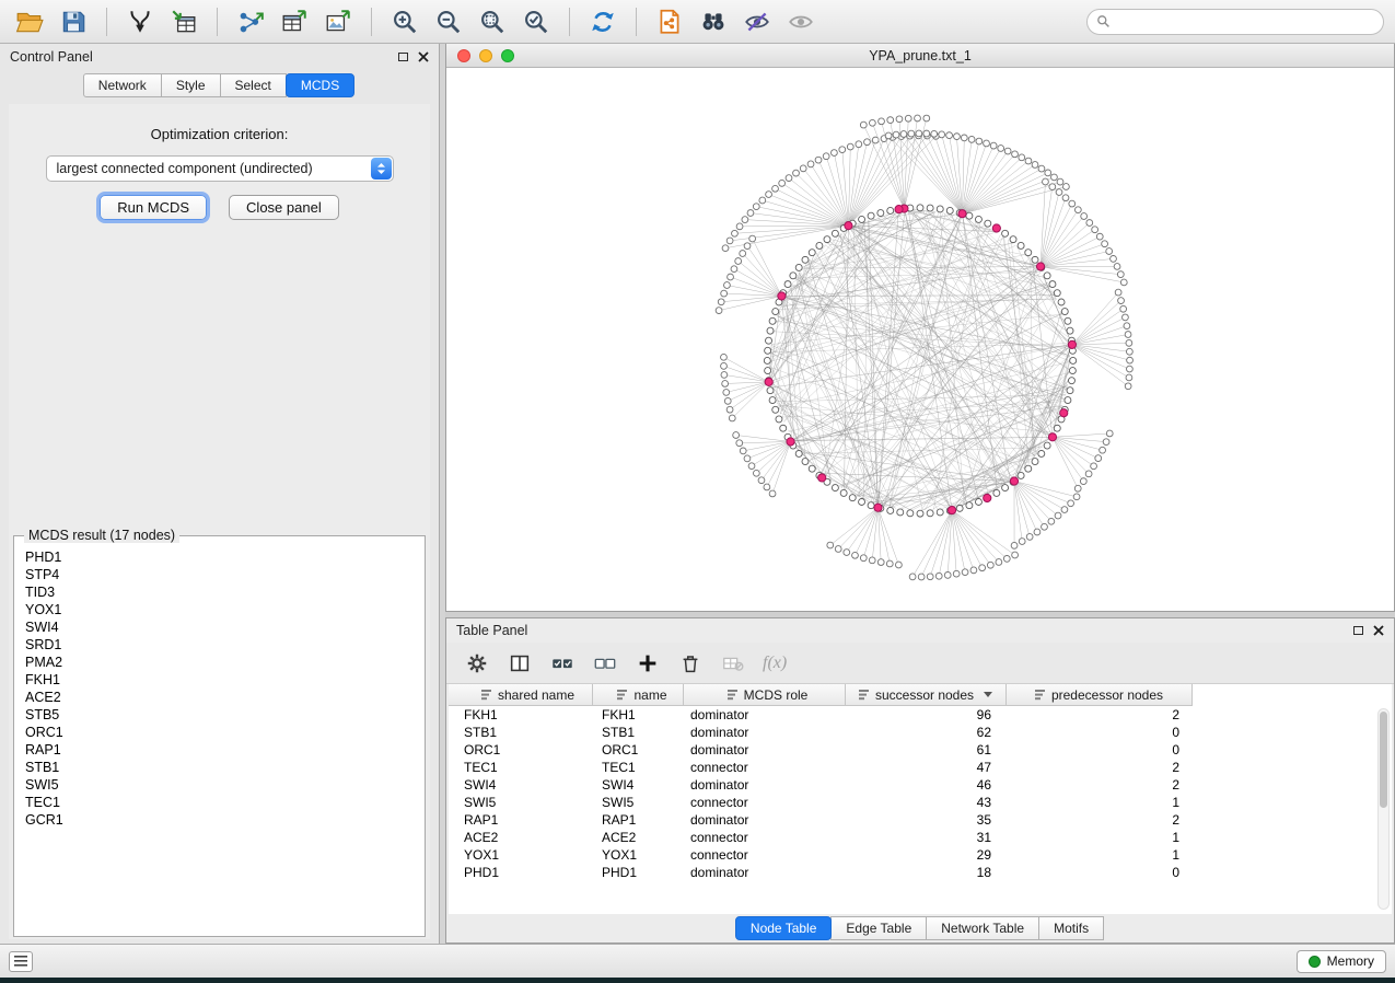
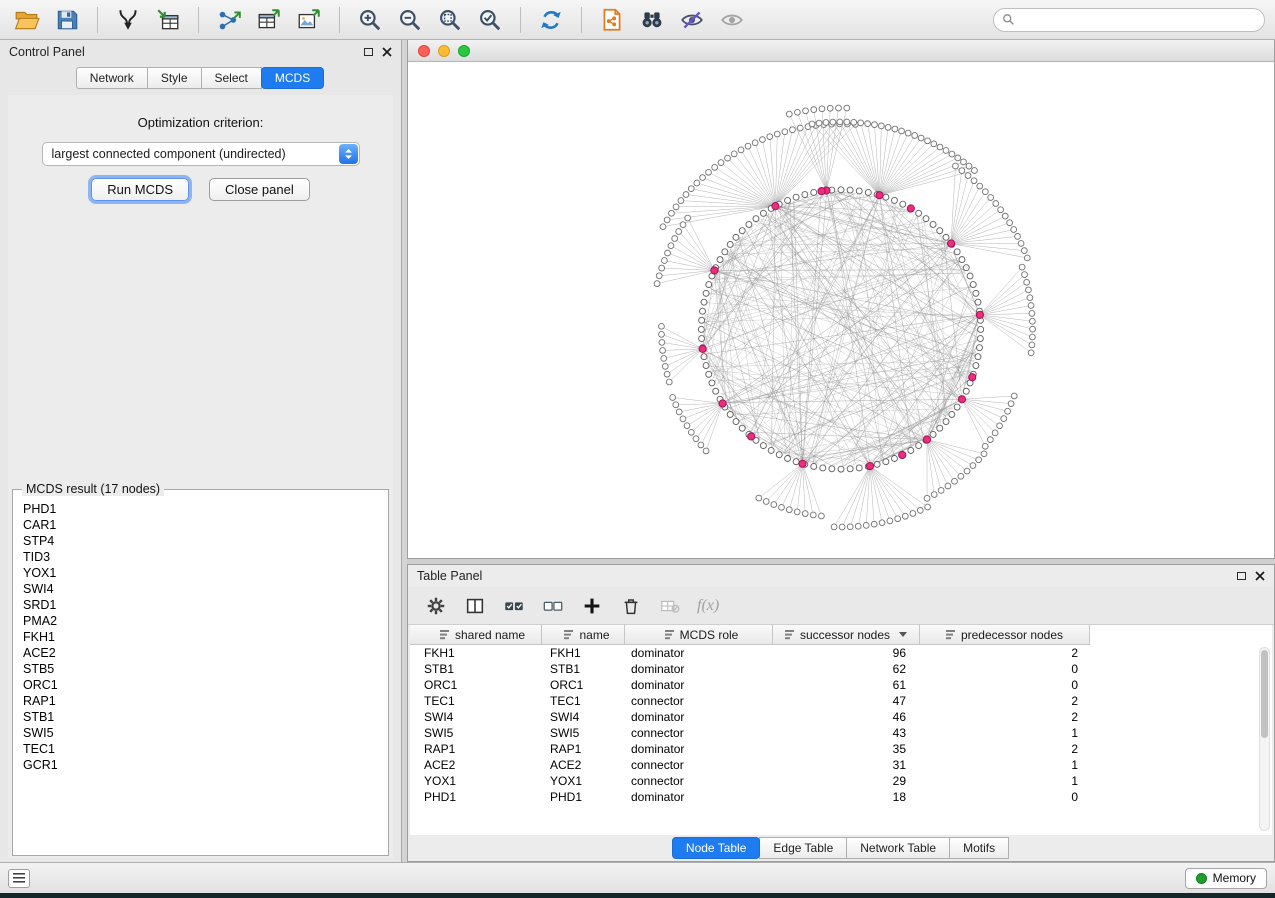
  Control Panel
  Network
  Style
  Select
  MCDS
  Optimization criterion:
  largest connected component (undirected)
  Run MCDS
  Close panel
  MCDS result (17 nodes)
  PHD1
+ CAR1
  STP4
  TID3
  YOX1
  SWI4
  SRD1
  PMA2
  FKH1
  ACE2
  STB5
  ORC1
  RAP1
  STB1
  SWI5
  TEC1
  GCR1
- YPA_prune.txt_1
  Table Panel
  f(x)
  shared name
  name
  MCDS role
  successor nodes
  predecessor nodes
  FKH1
  FKH1
  dominator
  96
  2
  STB1
  STB1
  dominator
  62
  0
  ORC1
  ORC1
  dominator
  61
  0
  TEC1
  TEC1
  connector
  47
  2
  SWI4
  SWI4
  dominator
  46
  2
  SWI5
  SWI5
  connector
  43
  1
  RAP1
  RAP1
  dominator
  35
  2
  ACE2
  ACE2
  connector
  31
  1
  YOX1
  YOX1
  connector
  29
  1
  PHD1
  PHD1
  dominator
  18
  0
  Node Table
  Edge Table
  Network Table
  Motifs
  Memory
